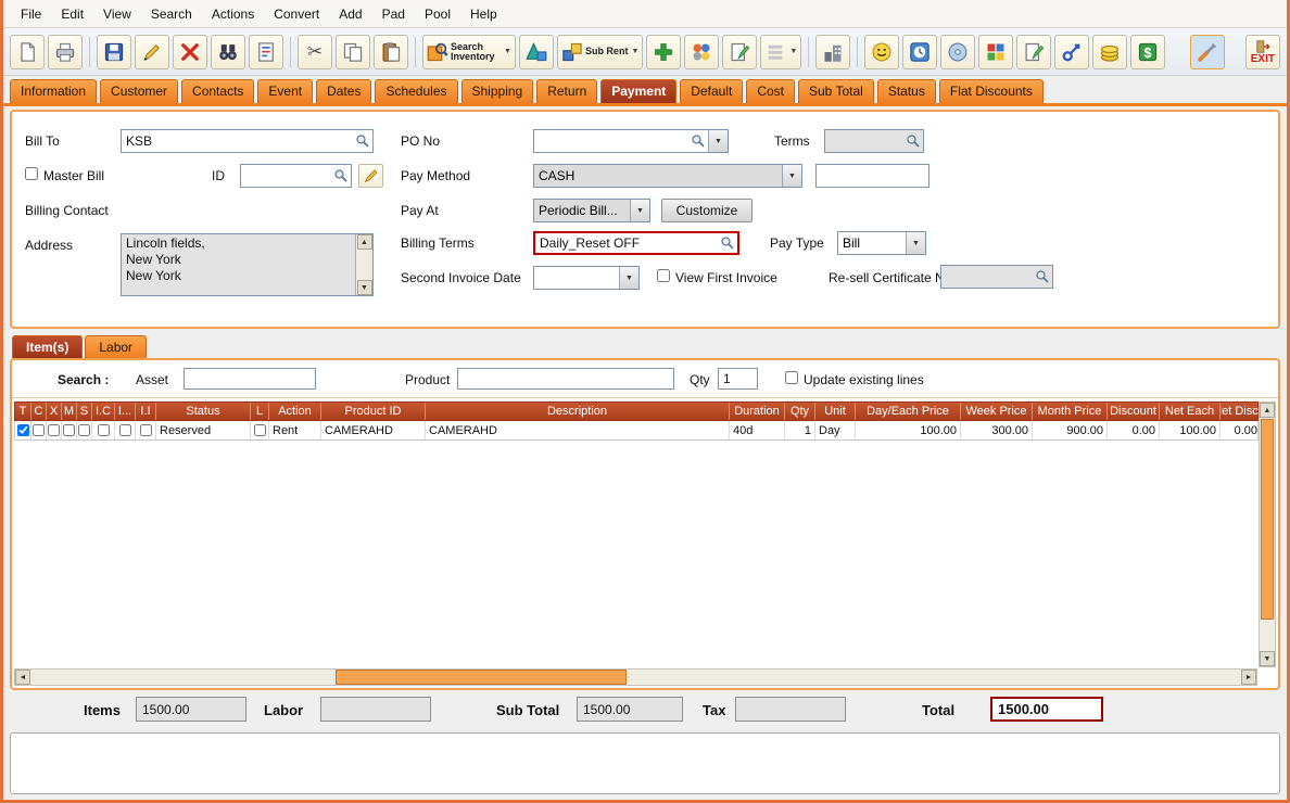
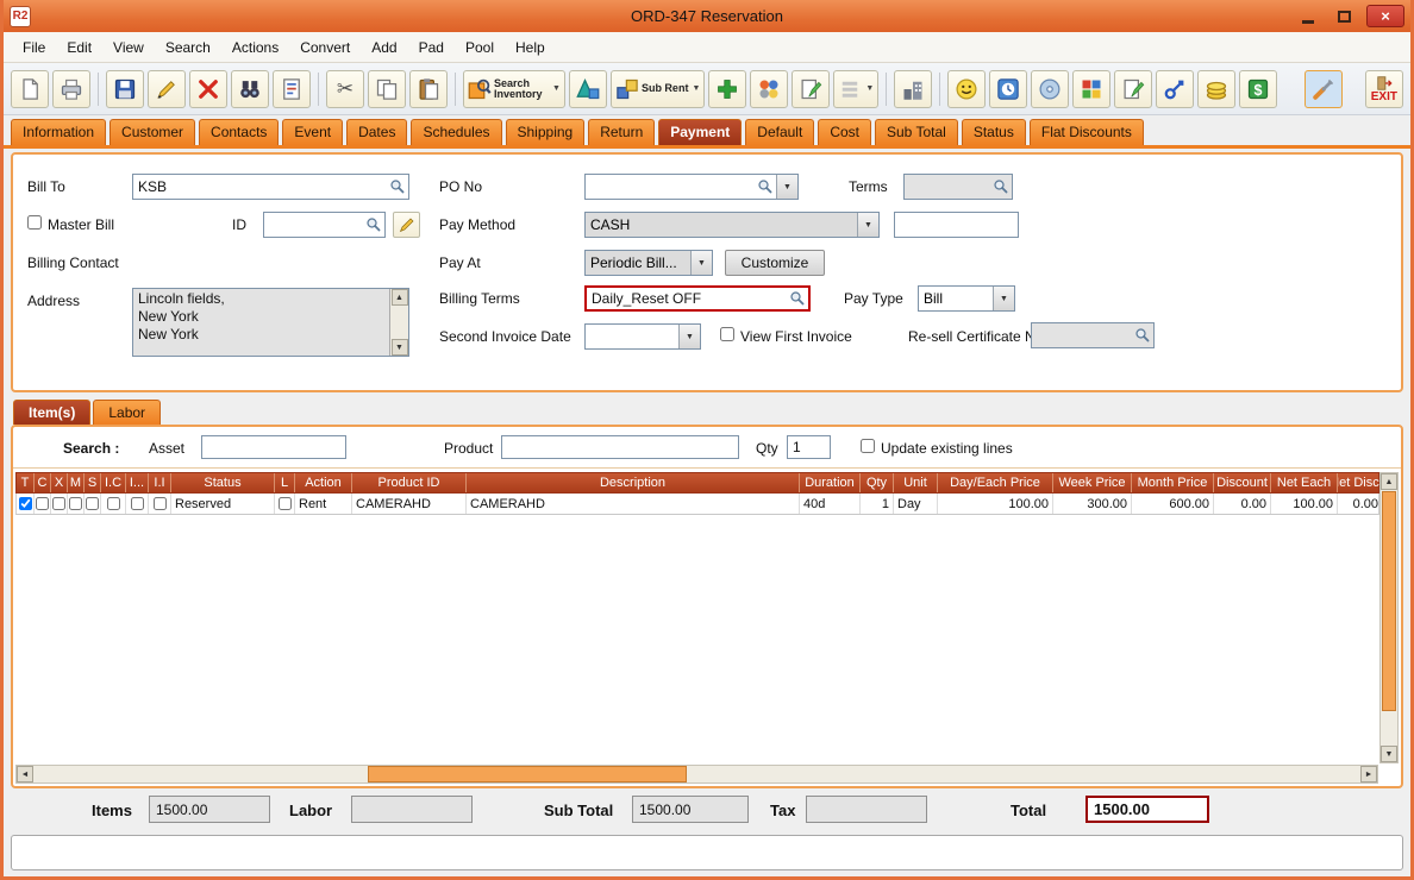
+ R2
+ ORD-347 Reservation
+ ×
  File
  Edit
  View
  Search
  Actions
  Convert
  Add
  Pad
  Pool
  Help
  ✂
  Search Inventory
  Sub Rent
  $
  EXIT
  Information
  Customer
  Contacts
  Event
  Dates
  Schedules
  Shipping
  Return
  Payment
  Default
  Cost
  Sub Total
  Status
  Flat Discounts
  Bill To
  KSB
  PO No
  Terms
  Master Bill
  ID
  Pay Method
  CASH
  Billing Contact
  Pay At
  Periodic Bill...
  Customize
  Address
  Lincoln fields,
  New York
  New York
  Billing Terms
  Daily_Reset OFF
  Pay Type
  Bill
  Second Invoice Date
  View First Invoice
  Re-sell Certificate
  Item(s)
  Labor
  Search :
  Asset
  Product
  Qty
  1
  Update existing lines
  T
  C
  X
  M
  S
  I.C
  I...
  I.I
  Status
  L
  Action
  Product ID
  Description
  Duration
  Qty
  Unit
  Day/Each Price
  Week Price
  Month Price
  Discount
  Net Each
  Reserved
  Rent
  CAMERAHD
  CAMERAHD
  40d
  1
  Day
  100.00
  300.00
- 900.00
+ 600.00
  0.00
  100.00
  0.00
  Items
  1500.00
  Labor
  Sub Total
  1500.00
  Tax
  Total
  1500.00
